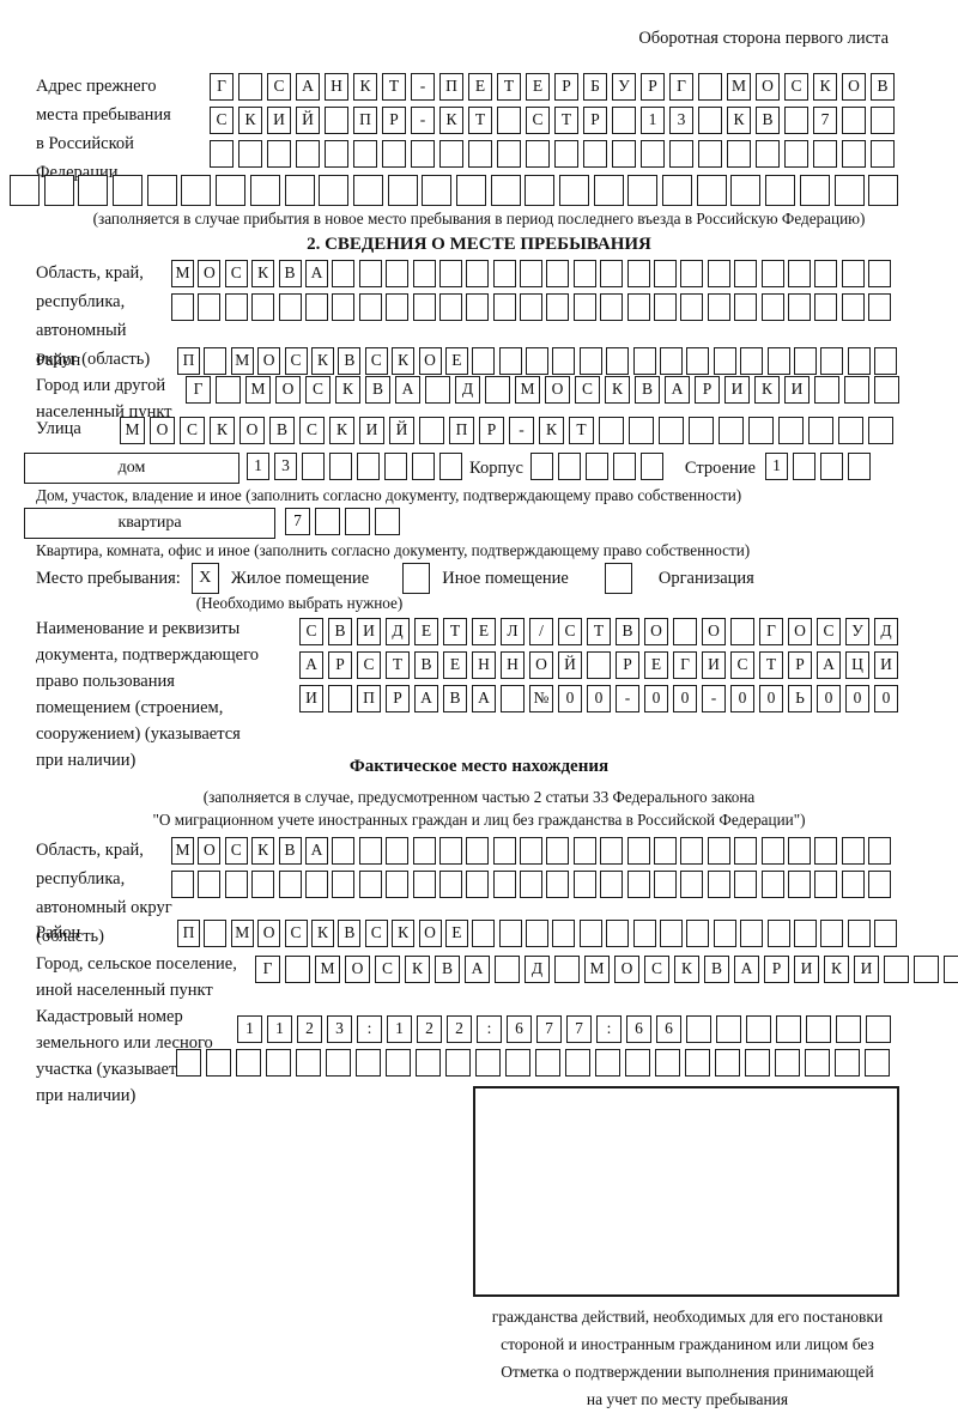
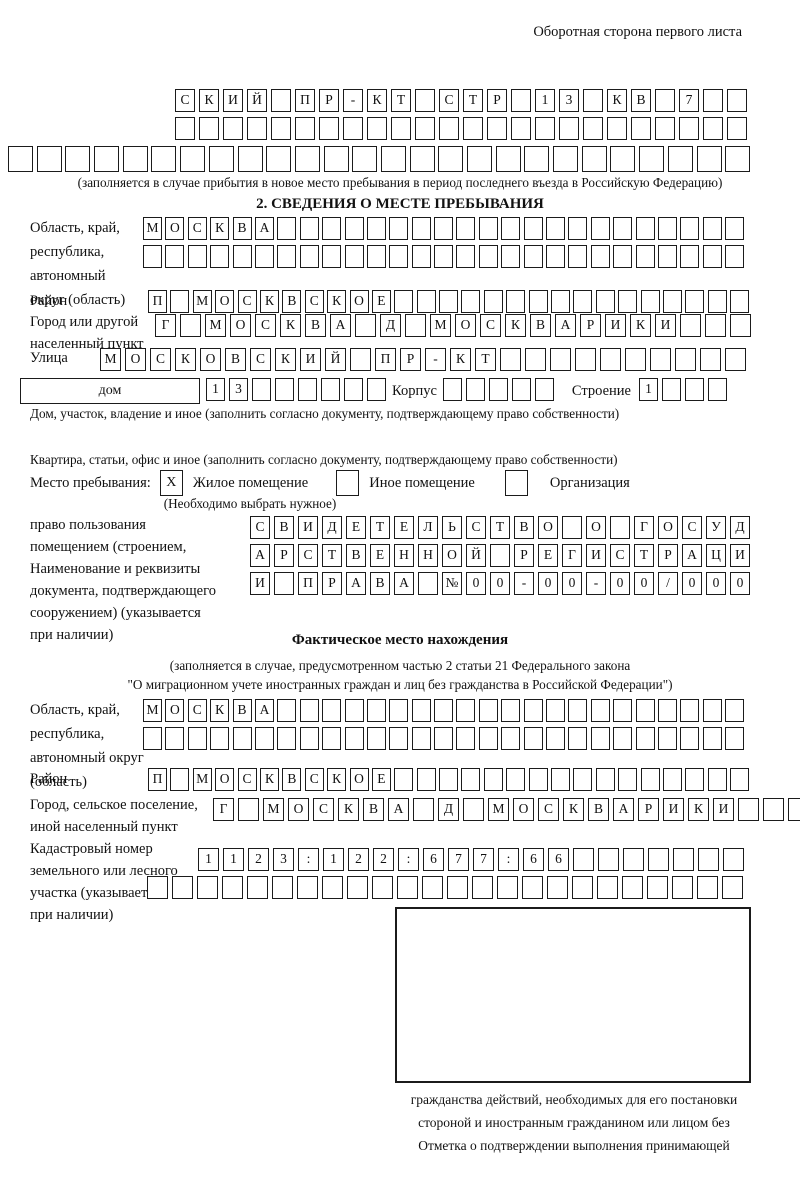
  Оборотная сторона первого листа
- Адрес прежнего
- места пребывания
- в Российской
- Федерации
- Г С А Н К Т - П Е Т Е Р Б У Р Г М О С К О В
  С К И Й П Р - К Т С Т Р 1 3 К В 7
  (заполняется в случае прибытия в новое место пребывания в период последнего въезда в Российскую Федерацию)
  2. СВЕДЕНИЯ О МЕСТЕ ПРЕБЫВАНИЯ
  Область, край,
  республика,
  автономный
  округ (область)
  М О С К В А
  Район
  П М О С К В С К О Е
  Город или другой
  населенный пункт
  Г М О С К В А Д М О С К В А Р И К И
  Улица
  М О С К О В С К И Й П Р - К Т
  дом
  1 3
  Корпус
  Строение
  1
  Дом, участок, владение и иное (заполнить согласно документу, подтверждающему право собственности)
- квартира
- 7
- Квартира, комната, офис и иное (заполнить согласно документу, подтверждающему право собственности)
+ Квартира, статьи, офис и иное (заполнить согласно документу, подтверждающему право собственности)
  Место пребывания:
  X
  Жилое помещение
  Иное помещение
  Организация
  (Необходимо выбрать нужное)
- Наименование и реквизиты
+ право пользования
- документа, подтверждающего
+ помещением (строением,
- право пользования
+ Наименование и реквизиты
- помещением (строением,
+ документа, подтверждающего
  сооружением) (указывается
  при наличии)
- С В И Д Е Т Е Л / С Т В О О Г О С У Д
+ С В И Д Е Т Е Л Ь С Т В О О Г О С У Д
  А Р С Т В Е Н Н О Й Р Е Г И С Т Р А Ц И
- И П Р А В А № 0 0 - 0 0 - 0 0 Ь 0 0 0
+ И П Р А В А № 0 0 - 0 0 - 0 0 / 0 0 0
  Фактическое место нахождения
- (заполняется в случае, предусмотренном частью 2 статьи 33 Федерального закона
+ (заполняется в случае, предусмотренном частью 2 статьи 21 Федерального закона
  "О миграционном учете иностранных граждан и лиц без гражданства в Российской Федерации")
  Область, край,
  республика,
  автономный округ
  (область)
  М О С К В А
  Район
  П М О С К В С К О Е
  Город, сельское поселение,
  иной населенный пункт
  Г М О С К В А Д М О С К В А Р И К И
  Кадастровый номер
  земельного или лесного
  участка (указывает
  при наличии)
  1 1 2 3 : 1 2 2 : 6 7 7 : 6 6
  гражданства действий, необходимых для его постановки
  стороной и иностранным гражданином или лицом без
  Отметка о подтверждении выполнения принимающей
- на учет по месту пребывания
